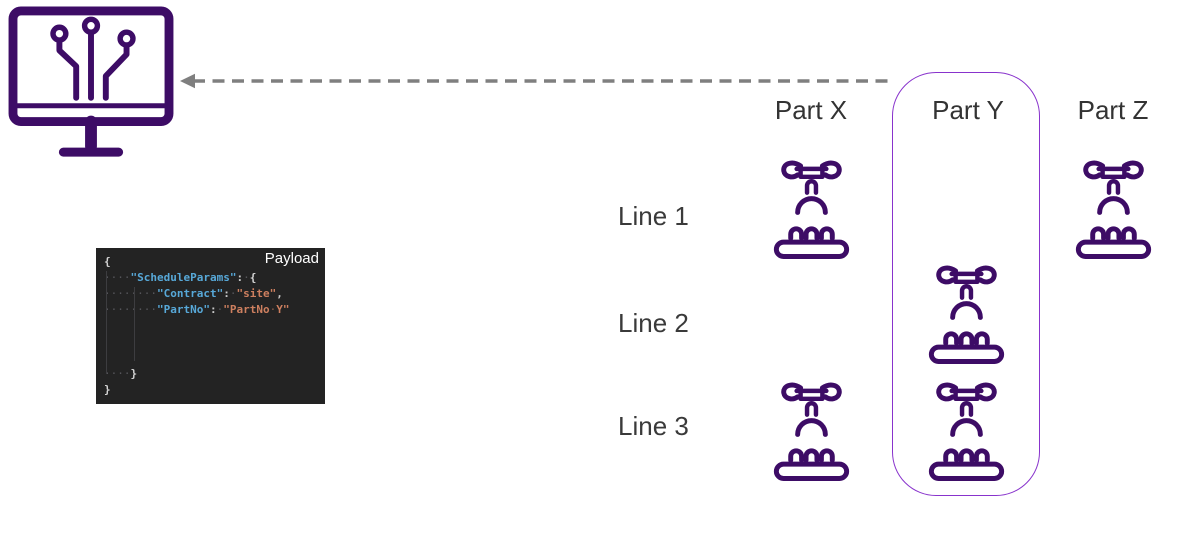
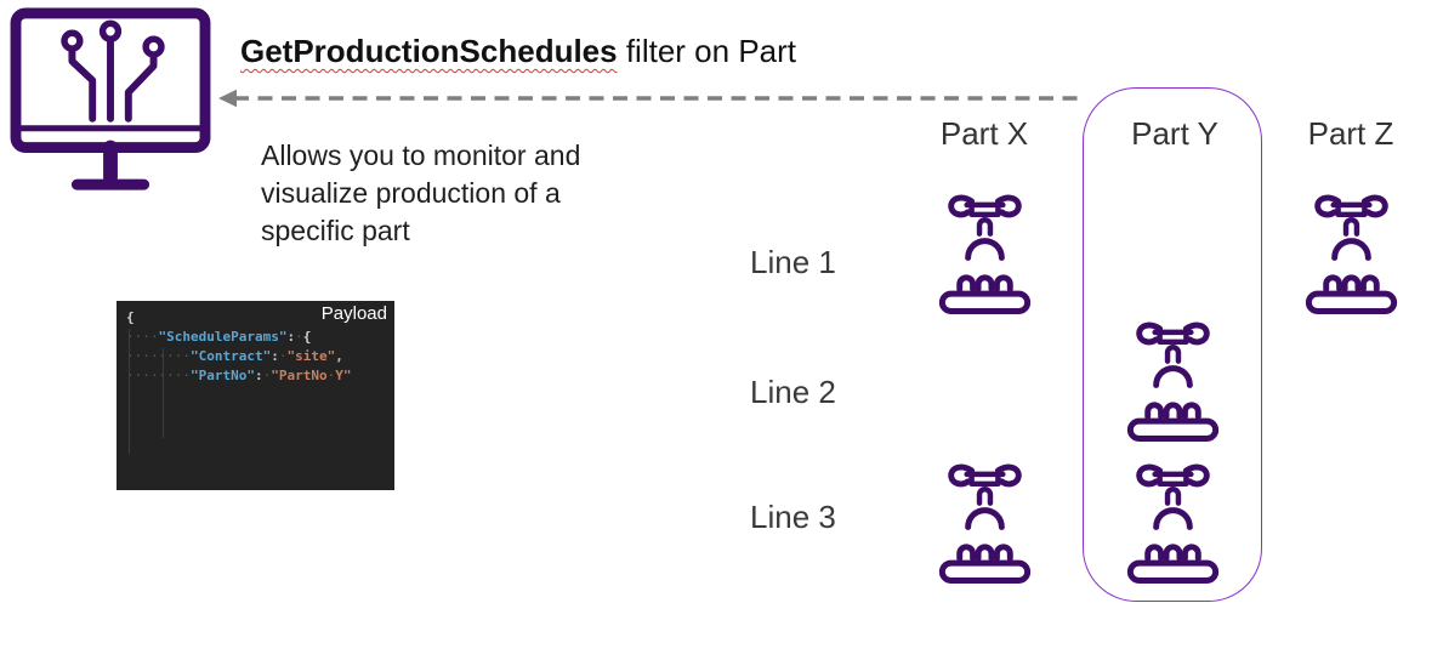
+ GetProductionSchedules filter on Part
+ Allows you to monitor and
+ visualize production of a
+ specific part
  Payload
  {
  ····"ScheduleParams":·{
  ·······"Contract":·"site",
  ·······"PartNo":·"PartNo·Y"
- ····}
- }
  Part X
  Part Y
  Part Z
  Line 1
  Line 2
  Line 3
